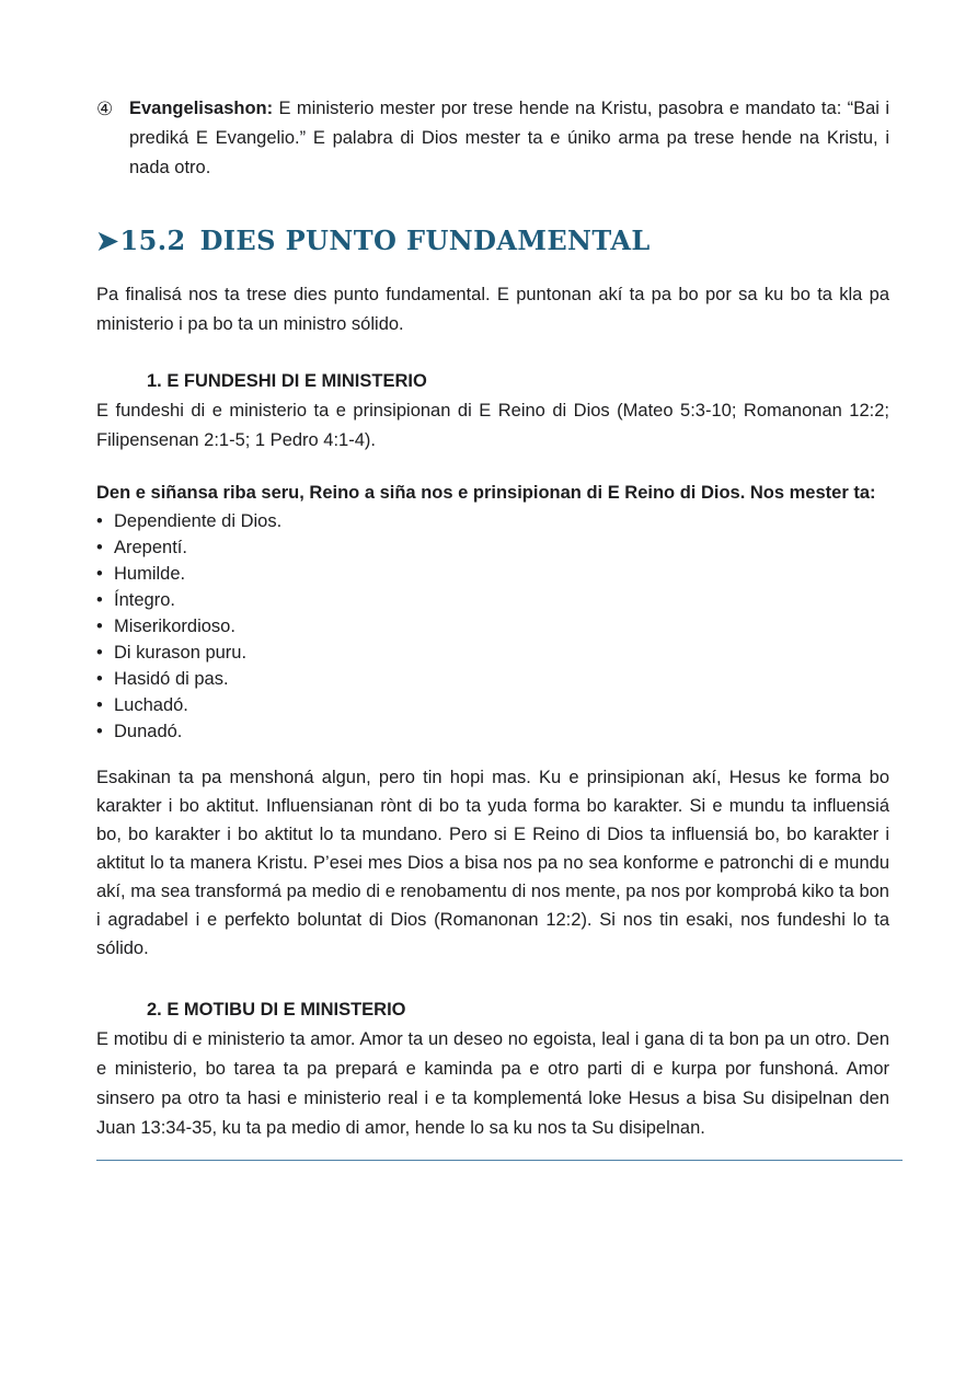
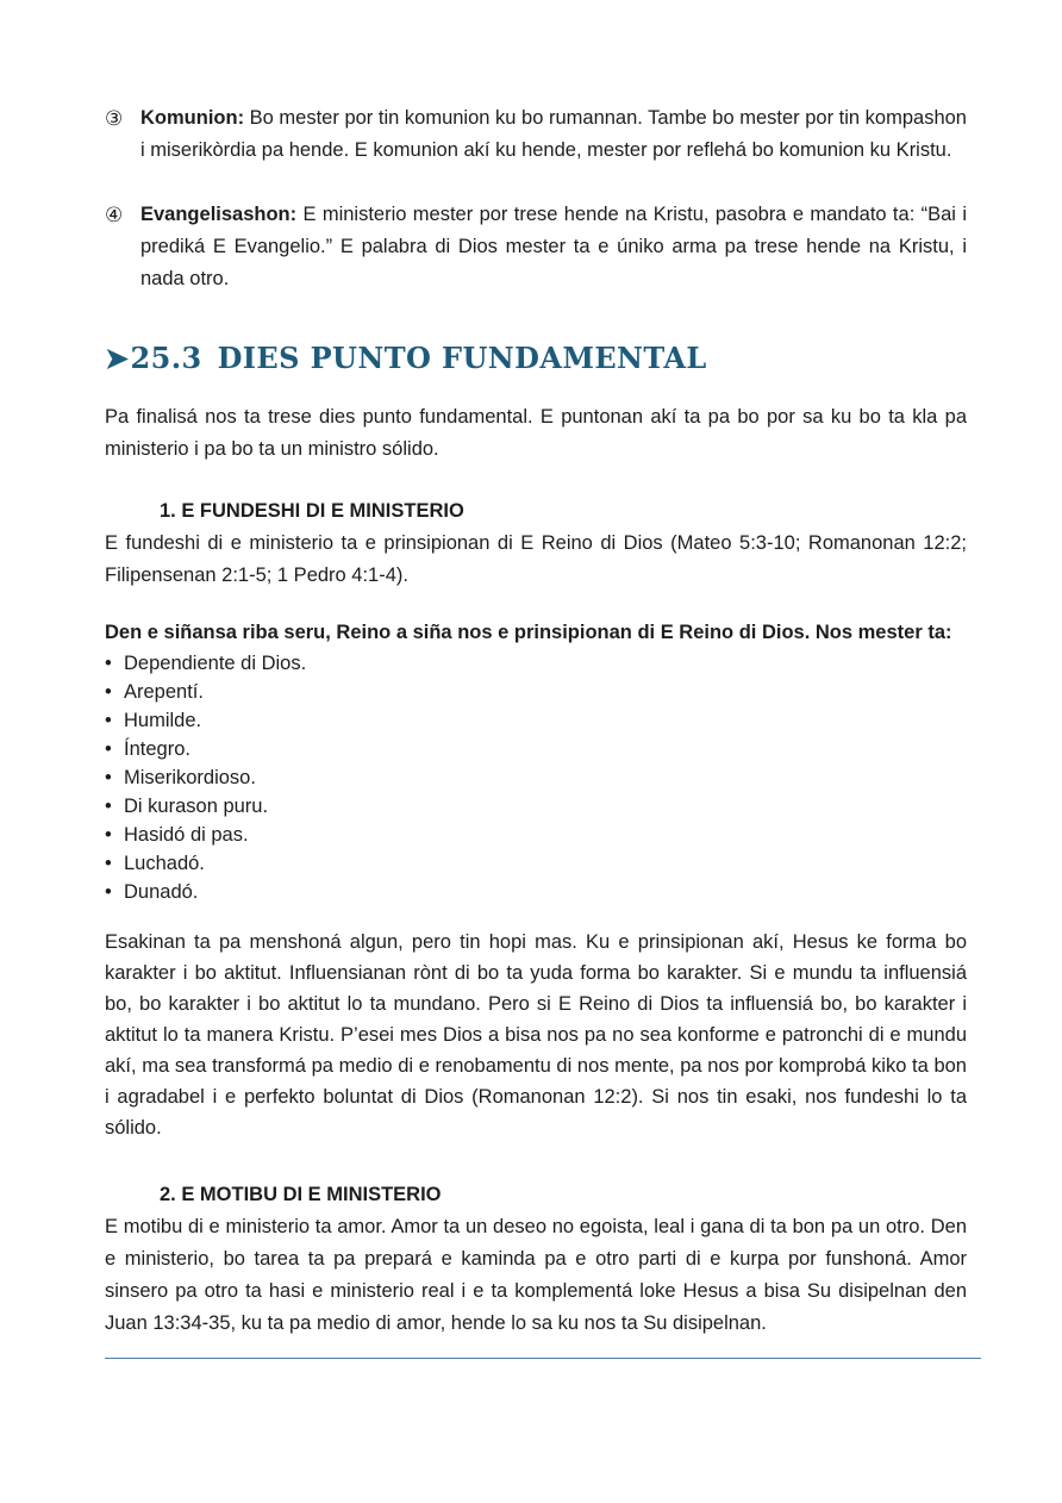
+ ③
+ Komunion: Bo mester por tin komunion ku bo rumannan. Tambe bo mester por tin kompashon i miserikòrdia pa hende. E komunion akí ku hende, mester por reflehá bo komunion ku Kristu.
  ④
  Evangelisashon: E ministerio mester por trese hende na Kristu, pasobra e mandato ta: “Bai i prediká E Evangelio.” E palabra di Dios mester ta e úniko arma pa trese hende na Kristu, i nada otro.
- ➤15.2 DIES PUNTO FUNDAMENTAL
+ ➤25.3 DIES PUNTO FUNDAMENTAL
  Pa finalisá nos ta trese dies punto fundamental. E puntonan akí ta pa bo por sa ku bo ta kla pa ministerio i pa bo ta un ministro sólido.
  1. E FUNDESHI DI E MINISTERIO
  E fundeshi di e ministerio ta e prinsipionan di E Reino di Dios (Mateo 5:3-10; Romanonan 12:2; Filipensenan 2:1-5; 1 Pedro 4:1-4).
  Den e siñansa riba seru, Reino a siña nos e prinsipionan di E Reino di Dios. Nos mester ta:
  •
  Dependiente di Dios.
  •
  Arepentí.
  •
  Humilde.
  •
  Íntegro.
  •
  Miserikordioso.
  •
  Di kurason puru.
  •
  Hasidó di pas.
  •
  Luchadó.
  •
  Dunadó.
  Esakinan ta pa menshoná algun, pero tin hopi mas. Ku e prinsipionan akí, Hesus ke forma bo karakter i bo aktitut. Influensianan rònt di bo ta yuda forma bo karakter. Si e mundu ta influensiá bo, bo karakter i bo aktitut lo ta mundano. Pero si E Reino di Dios ta influensiá bo, bo karakter i aktitut lo ta manera Kristu. P’esei mes Dios a bisa nos pa no sea konforme e patronchi di e mundu akí, ma sea transformá pa medio di e renobamentu di nos mente, pa nos por komprobá kiko ta bon i agradabel i e perfekto boluntat di Dios (Romanonan 12:2). Si nos tin esaki, nos fundeshi lo ta sólido.
  2. E MOTIBU DI E MINISTERIO
  E motibu di e ministerio ta amor. Amor ta un deseo no egoista, leal i gana di ta bon pa un otro. Den e ministerio, bo tarea ta pa prepará e kaminda pa e otro parti di e kurpa por funshoná. Amor sinsero pa otro ta hasi e ministerio real i e ta komplementá loke Hesus a bisa Su disipelnan den Juan 13:34-35, ku ta pa medio di amor, hende lo sa ku nos ta Su disipelnan.
